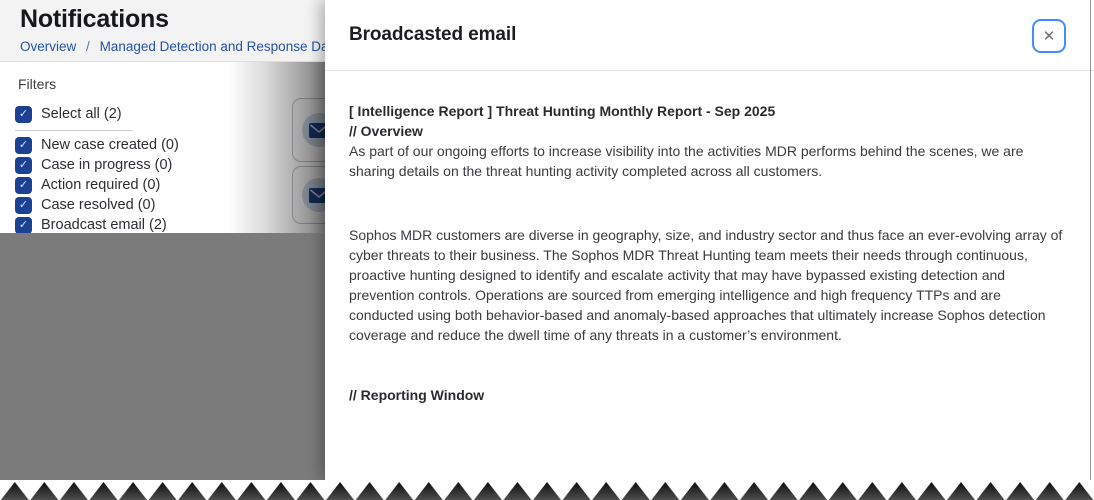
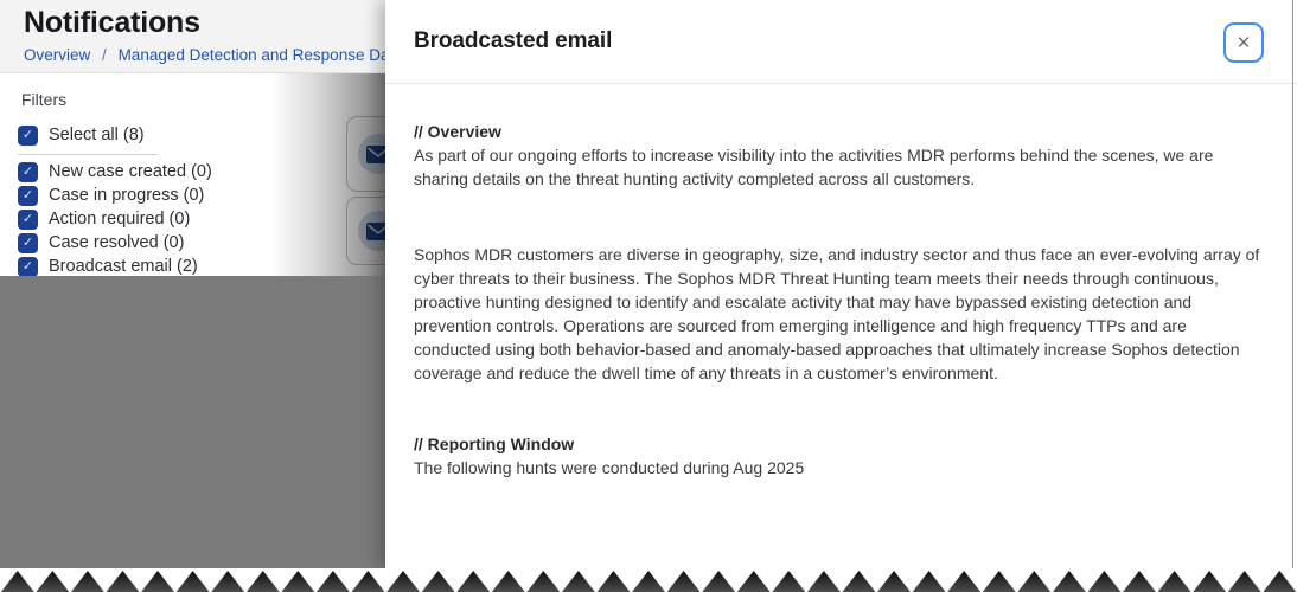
  Notifications
  Overview / Managed Detection and Response D
  Filters
  ✓
- Select all (2)
+ Select all (8)
  ✓
  New case created (0)
  ✓
  Case in progress (0)
  ✓
  Action required (0)
  ✓
  Case resolved (0)
  ✓
  Broadcast email (2)
  Broadcasted email
  ✕
- [ Intelligence Report ] Threat Hunting Monthly Report - Sep 2025
  // Overview
  As part of our ongoing efforts to increase visibility into the activities MDR performs behind the scenes, we are sharing details on the threat hunting activity completed across all customers.
  Sophos MDR customers are diverse in geography, size, and industry sector and thus face an ever-evolving array of cyber threats to their business. The Sophos MDR Threat Hunting team meets their needs through continuous, proactive hunting designed to identify and escalate activity that may have bypassed existing detection and prevention controls. Operations are sourced from emerging intelligence and high frequency TTPs and are conducted using both behavior-based and anomaly-based approaches that ultimately increase Sophos detection coverage and reduce the dwell time of any threats in a customer’s environment.
  // Reporting Window
+ The following hunts were conducted during Aug 2025
